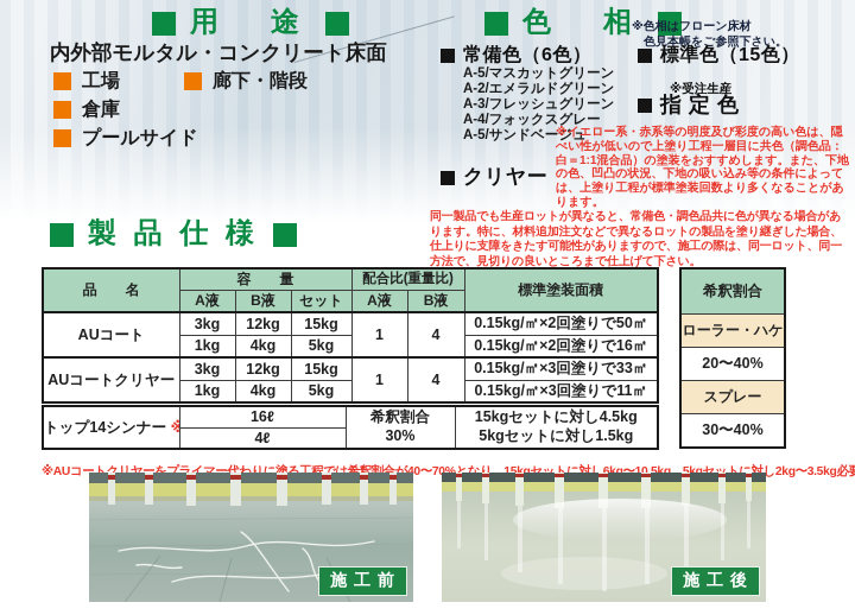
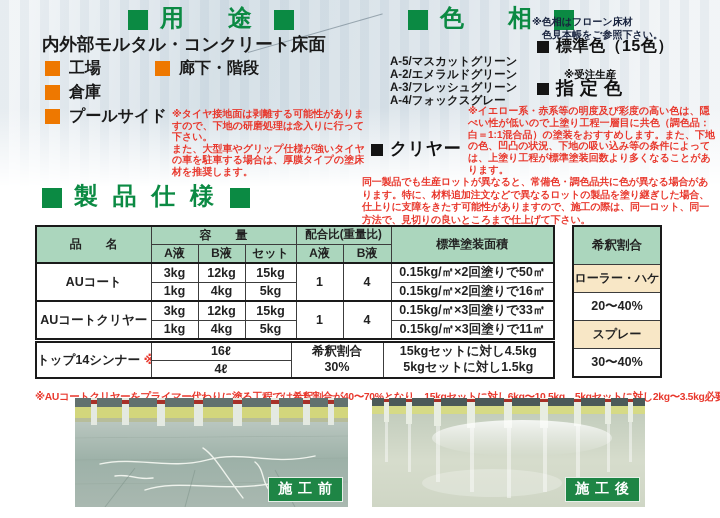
  用 途
  内外部モルタル・コンクリート床面
  工場
  廊下・階段
  倉庫
  プールサイド
+ ※タイヤ接地面は剥離する可能性がありますので、下地の研磨処理は念入りに行って下さい。
+ また、大型車やグリップ仕様が強いタイヤの車を駐車する場合は、厚膜タイプの塗床材を推奨します。
  色 相
  ※色相はフローン床材
  色見本帳をご参照下さい。
- 常備色（6色）
  A-5/マスカットグリーン
  A-2/エメラルドグリーン
  A-3/フレッシュグリーン
  A-4/フォックスグレー
- A-5/サンドベージュ
  標準色（15色）
  ※受注生産
  指 定 色
  ※イエロー系・赤系等の明度及び彩度の高い色は、隠ぺい性が低いので上塗り工程一層目に共色（調色品：白＝1:1混合品）の塗装をおすすめします。また、下地の色、凹凸の状況、下地の吸い込み等の条件によっては、上塗り工程が標準塗装回数より多くなることがあります。
  クリヤー
  同一製品でも生産ロットが異なると、常備色・調色品共に色が異なる場合があります。特に、材料追加注文などで異なるロットの製品を塗り継ぎした場合、仕上りに支障をきたす可能性がありますので、施工の際は、同一ロット、同一方法で、見切りの良いところまで仕上げて下さい。
  製 品 仕 様
  品 名	容 量	配合比(重量比)	標準塗装面積
  A液	B液	セット	A液	B液
  AUコート	3kg	12kg	15kg	1	4	0.15kg/㎡×2回塗りで50㎡
  1kg	4kg	5kg	0.15kg/㎡×2回塗りで16㎡
  AUコートクリヤー	3kg	12kg	15kg	1	4	0.15kg/㎡×3回塗りで33㎡
  1kg	4kg	5kg	0.15kg/㎡×3回塗りで11㎡
  トップ14シンナー ※	16ℓ	希釈割合 30%	15kgセットに対し4.5kg 5kgセットに対し1.5kg
  4ℓ
  希釈割合
  ローラー・ハケ
  20〜40%
  スプレー
  30〜40%
  ※AUコートクリヤーをプライマー代わりに塗る工程では希釈割合が40〜70%となり、15kgセットに対し6kg〜10.5kg、5kgセットに対し2kg〜3.5kg必
  施 工 前
  施 工 後
